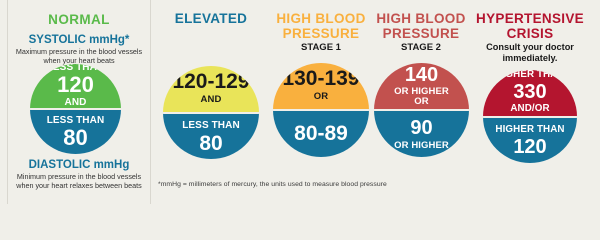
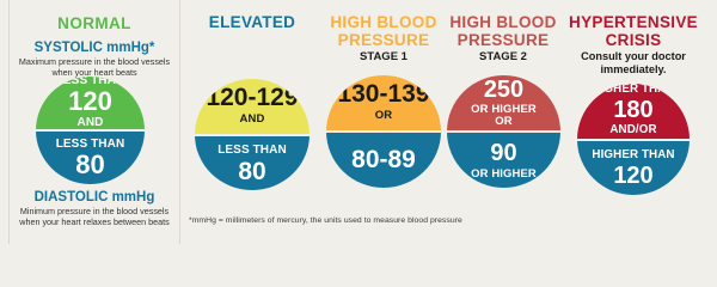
  NORMAL
  SYSTOLIC mmHg*
  Maximum pressure in the blood vessels when your heart beats
  LESS THAN
  120
  AND
  LESS THAN
  80
  DIASTOLIC mmHg
  Minimum pressure in the blood vessels when your heart relaxes between beats
  ELEVATED
  120-129
  AND
  LESS THAN
  80
  HIGH BLOOD
  PRESSURE
  STAGE 1
  130-139
  OR
  80-89
  HIGH BLOOD
  PRESSURE
  STAGE 2
- 140
+ 250
  OR HIGHER
  OR
  90
  OR HIGHER
  HYPERTENSIVE
  CRISIS
  Consult your doctor immediately.
  HIGHER THAN
- 330
+ 180
  AND/OR
  HIGHER THAN
  120
